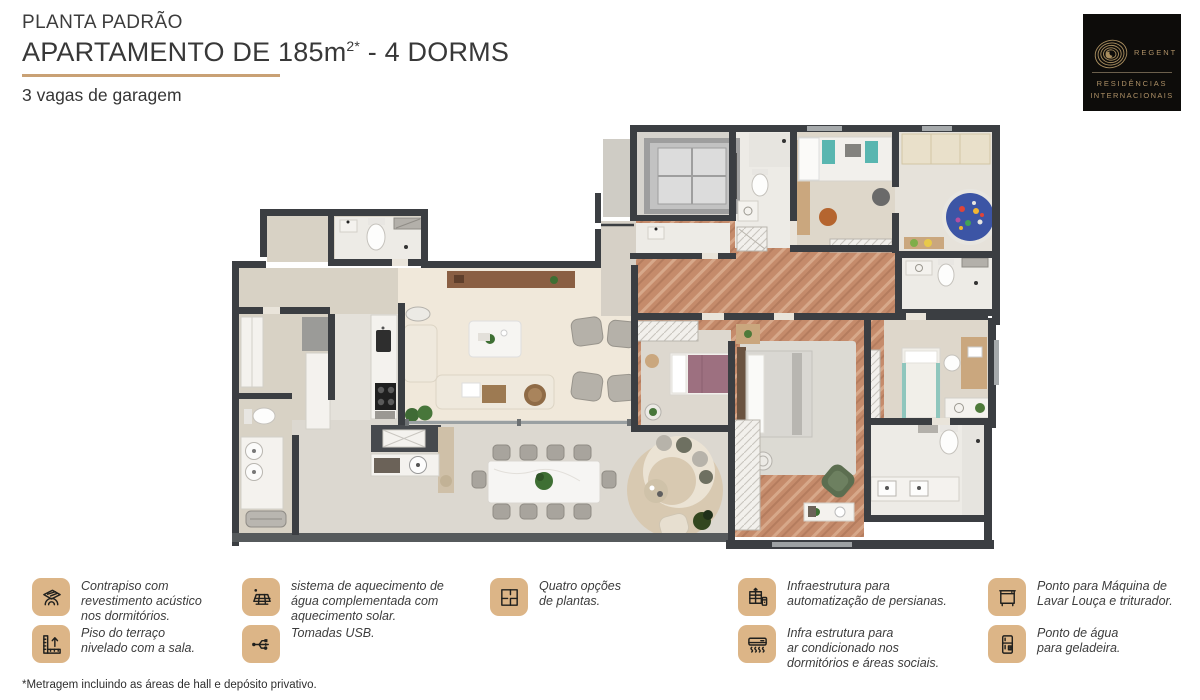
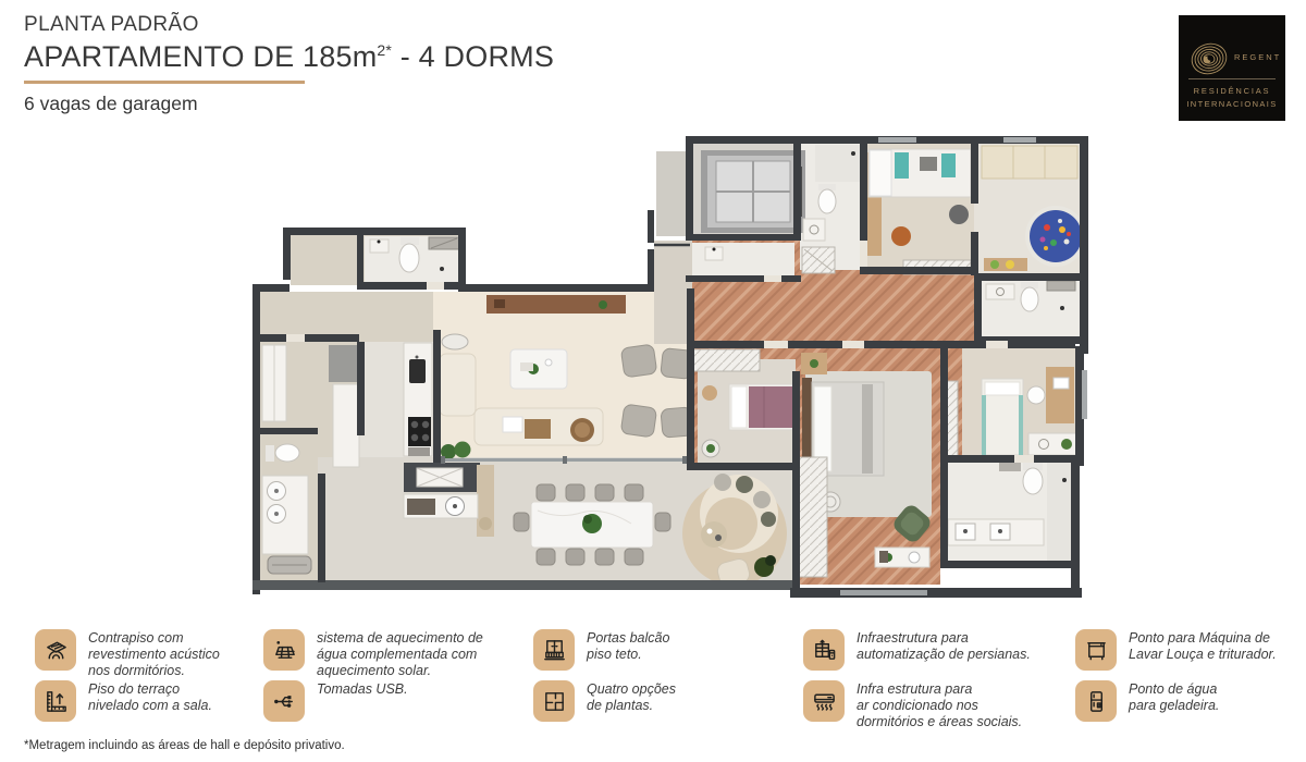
  PLANTA PADRÃO
  APARTAMENTO DE 185m2* - 4 DORMS
- 3 vagas de garagem
+ 6 vagas de garagem
  REGENT
  RESIDÊNCIAS
  INTERNACIONAIS
  Contrapiso com
  revestimento acústico
  nos dormitórios.
  Piso do terraço
  nivelado com a sala.
  sistema de aquecimento de
  água complementada com
  aquecimento solar.
  Tomadas USB.
+ Portas balcão
+ piso teto.
  Quatro opções
  de plantas.
  Infraestrutura para
  automatização de persianas.
  Infra estrutura para
  ar condicionado nos
  dormitórios e áreas sociais.
  Ponto para Máquina de
  Lavar Louça e triturador.
  Ponto de água
  para geladeira.
  *Metragem incluindo as áreas de hall e depósito privativo.
